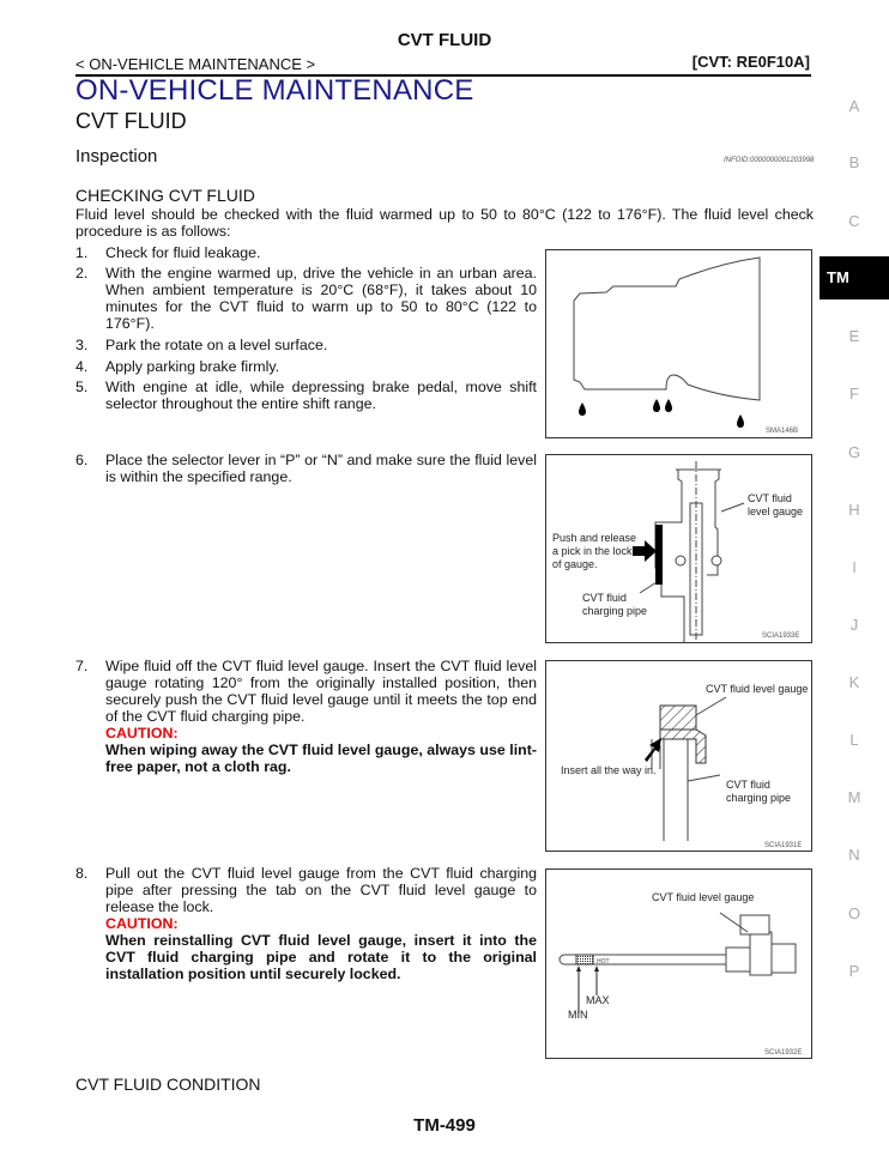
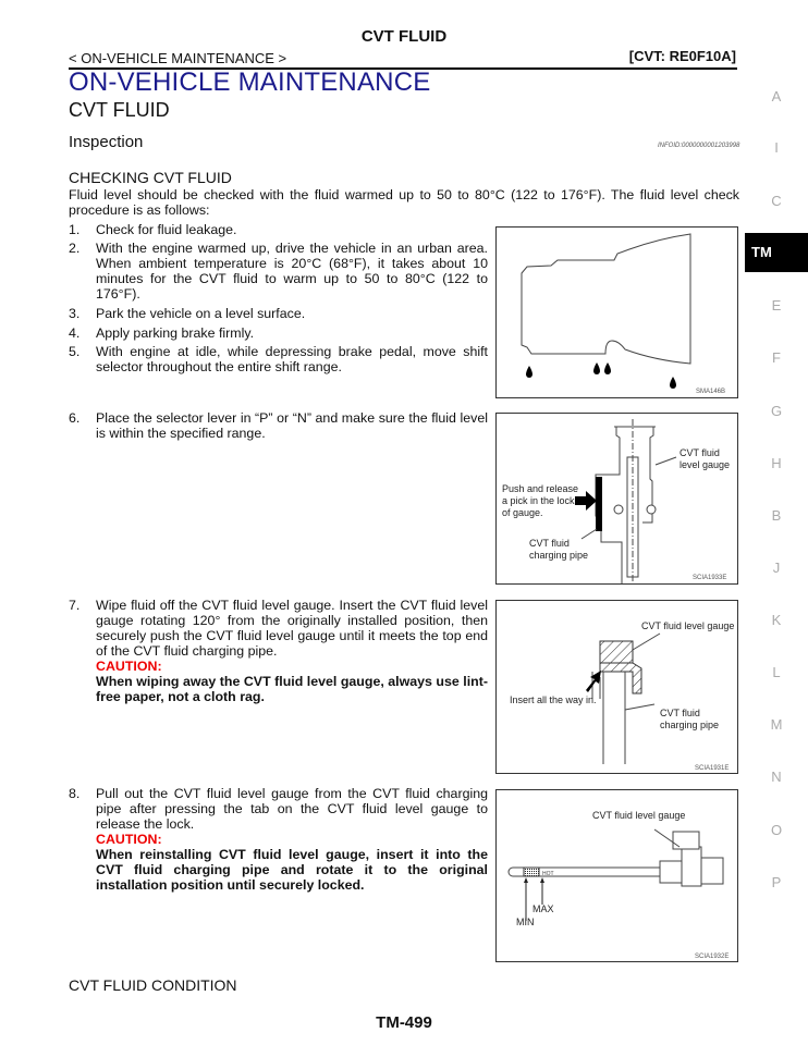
  CVT FLUID
  < ON-VEHICLE MAINTENANCE >
  [CVT: RE0F10A]
  ON-VEHICLE MAINTENANCE
  CVT FLUID
  Inspection
  CHECKING CVT FLUID
  Fluid level should be checked with the fluid warmed up to 50 to 80°C (122 to 176°F). The fluid level check procedure is as follows:
  1.
  Check for fluid leakage.
  2.
  With the engine warmed up, drive the vehicle in an urban area. When ambient temperature is 20°C (68°F), it takes about 10 minutes for the CVT fluid to warm up to 50 to 80°C (122 to 176°F).
  3.
- Park the rotate on a level surface.
+ Park the vehicle on a level surface.
  4.
  Apply parking brake firmly.
  5.
  With engine at idle, while depressing brake pedal, move shift selector throughout the entire shift range.
  6.
  Place the selector lever in “P” or “N” and make sure the fluid level is within the specified range.
  7.
  Wipe fluid off the CVT fluid level gauge. Insert the CVT fluid level gauge rotating 120° from the originally installed position, then securely push the CVT fluid level gauge until it meets the top end of the CVT fluid charging pipe.
  CAUTION:
  When wiping away the CVT fluid level gauge, always use lint-free paper, not a cloth rag.
  8.
  Pull out the CVT fluid level gauge from the CVT fluid charging pipe after pressing the tab on the CVT fluid level gauge to release the lock.
  CAUTION:
  When reinstalling CVT fluid level gauge, insert it into the CVT fluid charging pipe and rotate it to the original installation position until securely locked.
  CVT fluid
  level gauge
  Push and release
  a pick in the lock
  of gauge.
  CVT fluid
  charging pipe
  CVT fluid level gauge
  Insert all the way in.
  CVT fluid
  charging pipe
  CVT fluid level gauge
  MAX
  MIN
  A
- B
+ I
  C
  TM
  E
  F
  G
  H
- I
+ B
  J
  K
  L
  M
  N
  O
  P
  CVT FLUID CONDITION
  TM-499
